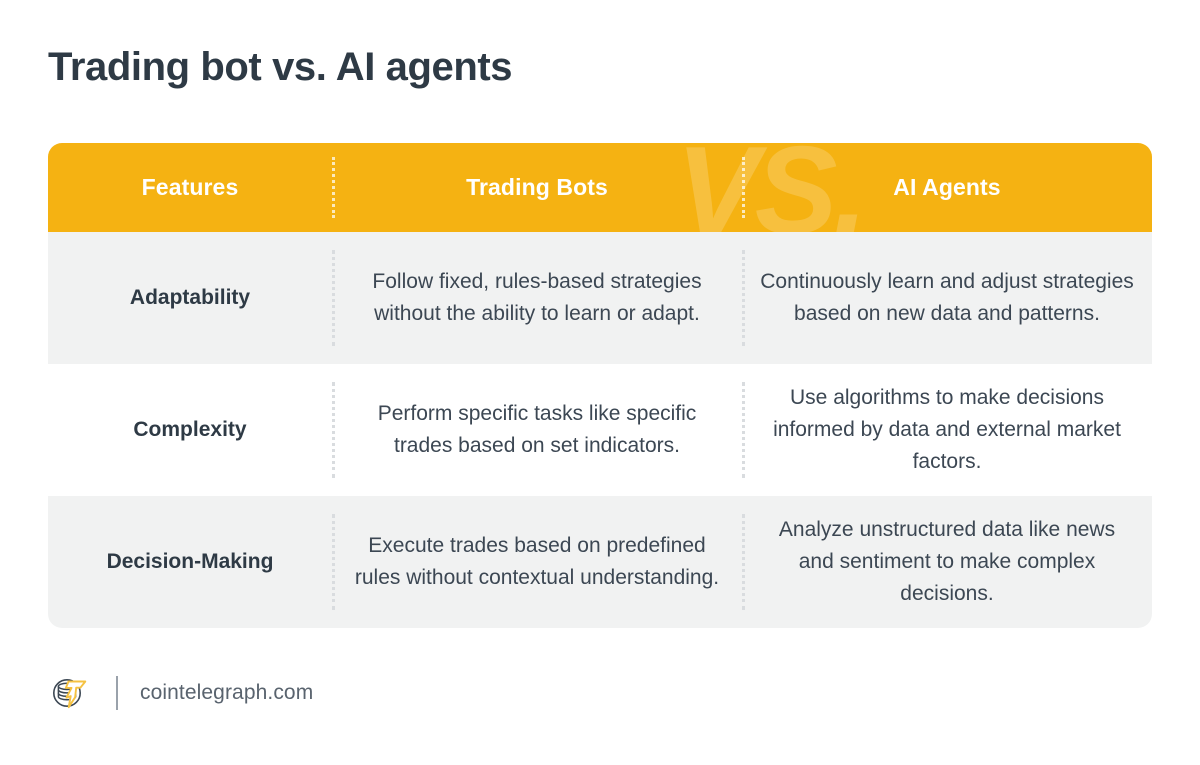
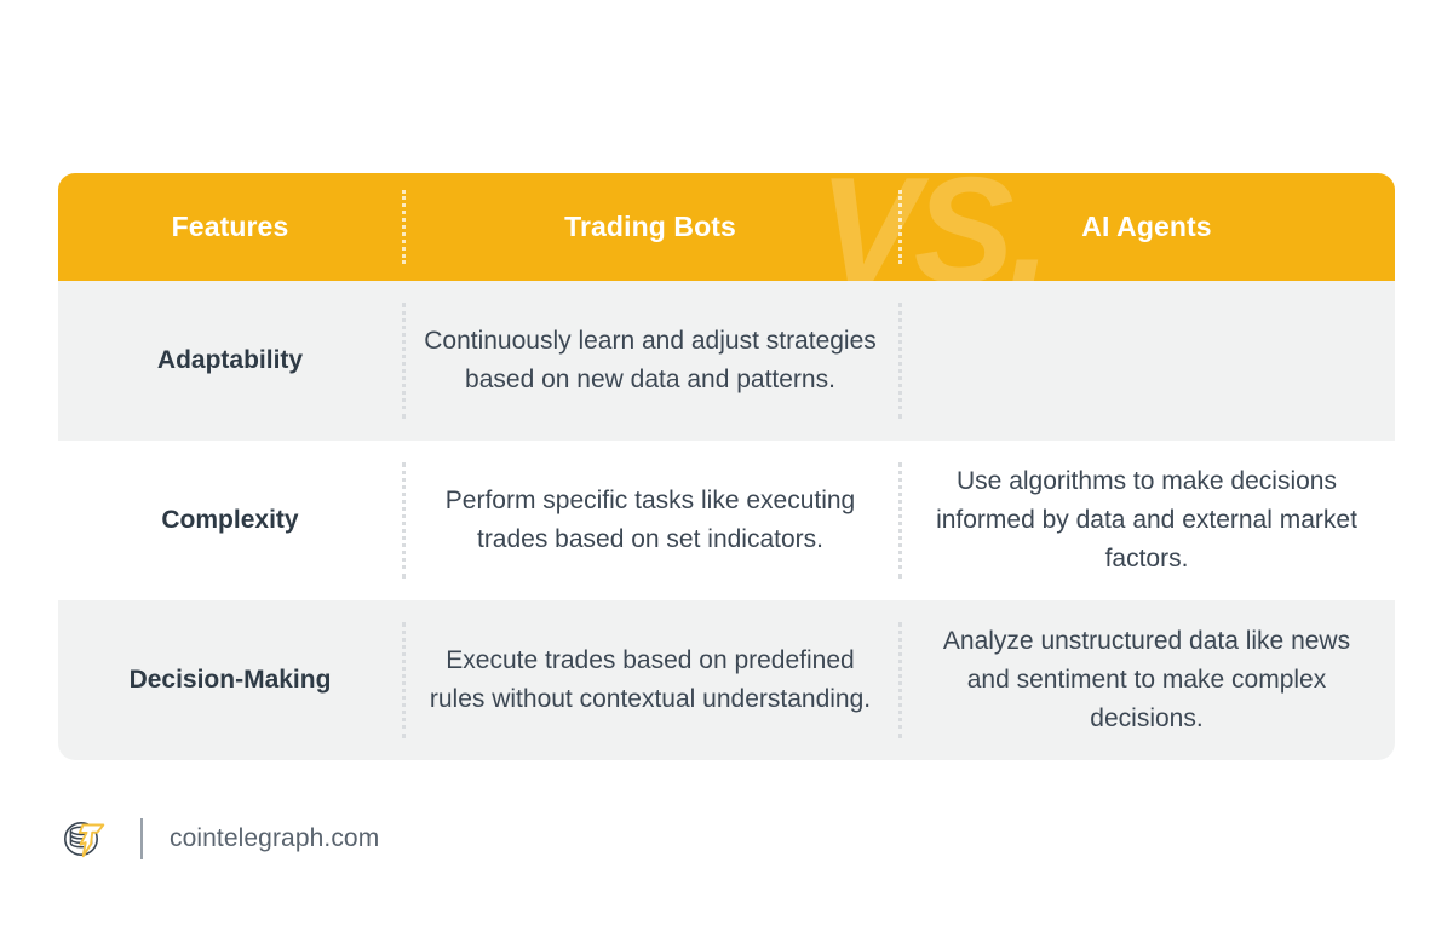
- Trading bot vs. AI agents
  VS.
  Features
  Trading Bots
  AI Agents
  Adaptability
- Follow fixed, rules-based strategies without the ability to learn or adapt.
  Continuously learn and adjust strategies based on new data and patterns.
  Complexity
- Perform specific tasks like specific trades based on set indicators.
+ Perform specific tasks like executing trades based on set indicators.
  Use algorithms to make decisions informed by data and external market factors.
  Decision-Making
  Execute trades based on predefined rules without contextual understanding.
  Analyze unstructured data like news and sentiment to make complex decisions.
  cointelegraph.com
